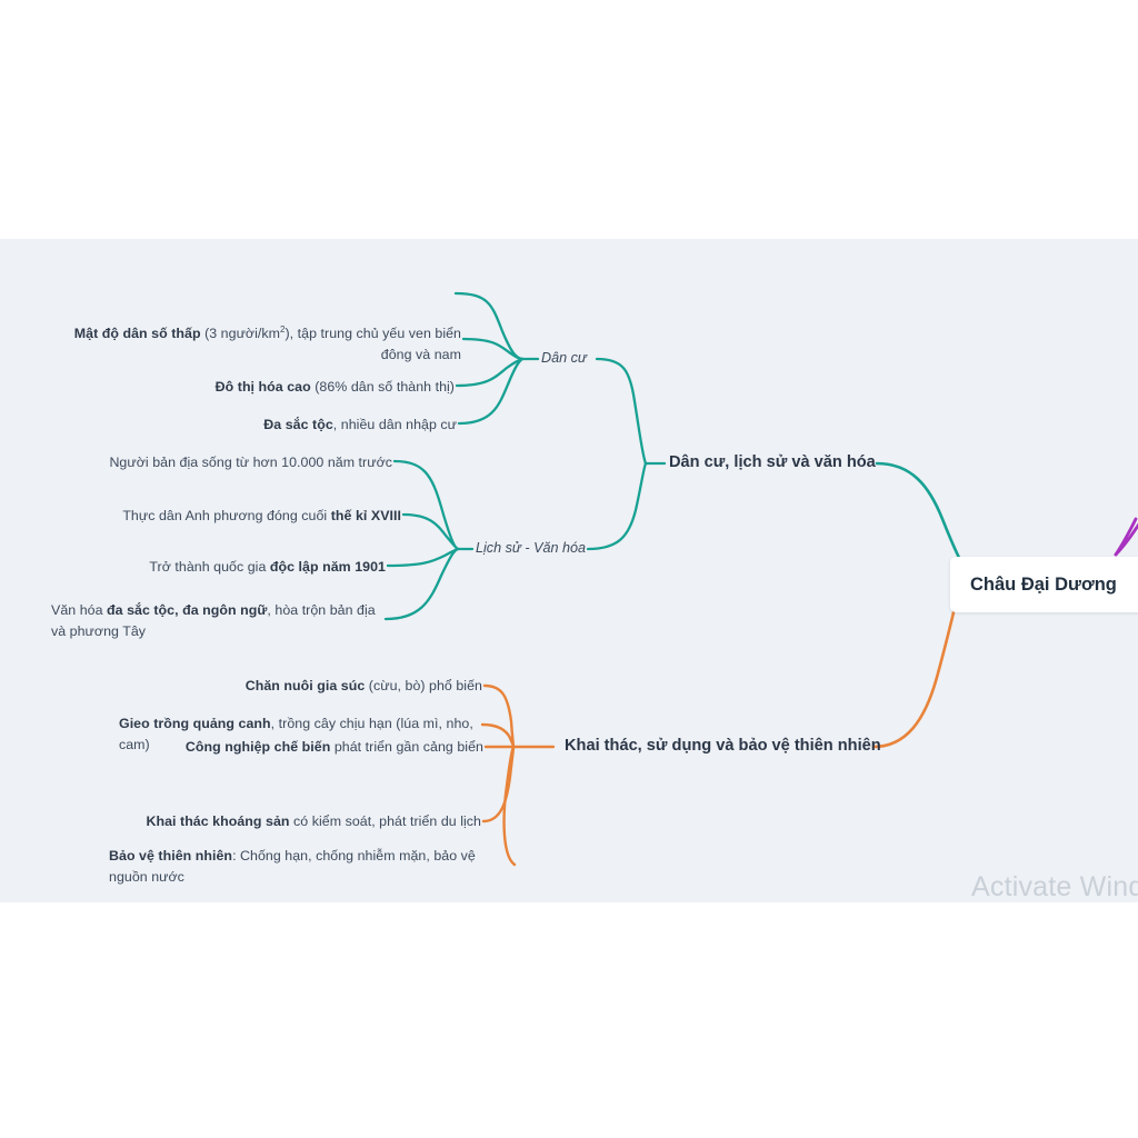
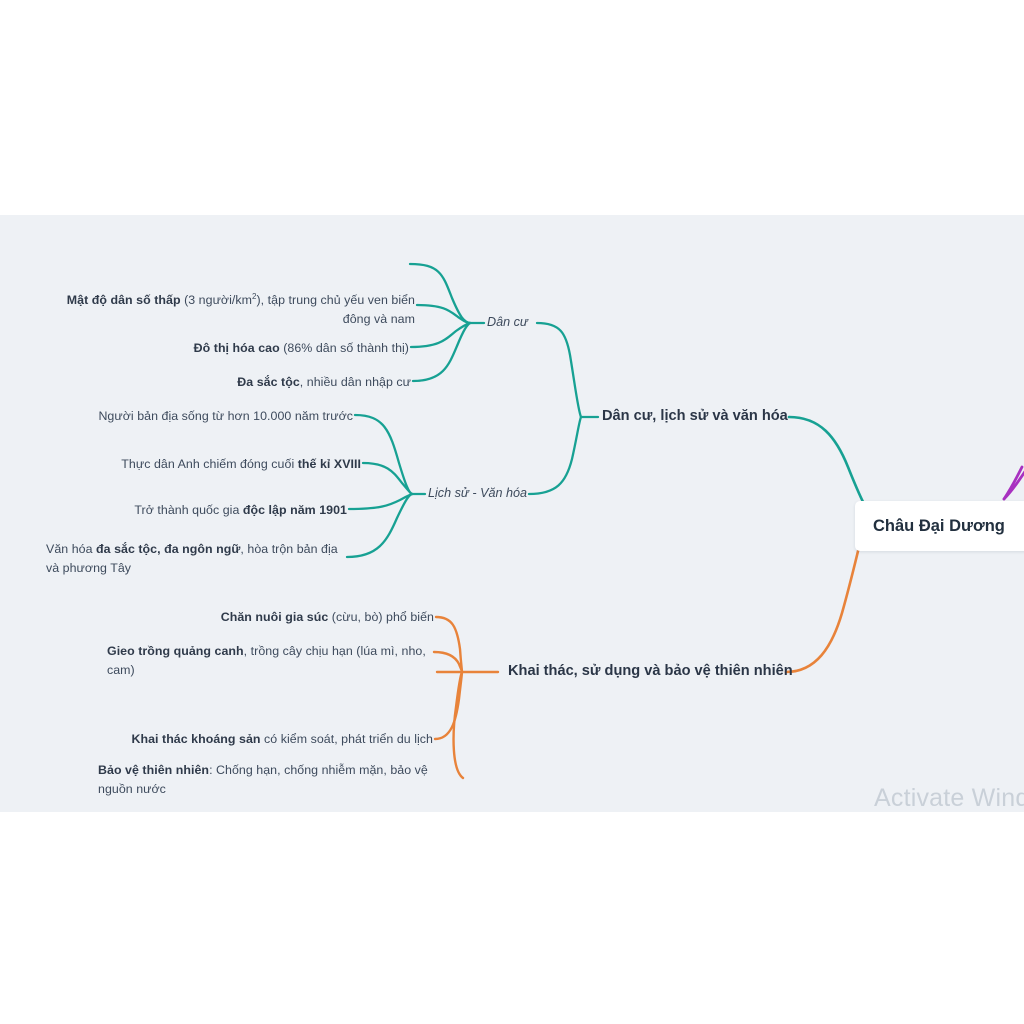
  Mật độ dân số thấp (3 người/km2), tập trung chủ yếu ven biển đông và nam
  Đô thị hóa cao (86% dân số thành thị)
  Đa sắc tộc, nhiều dân nhập cư
  Người bản địa sống từ hơn 10.000 năm trước
- Thực dân Anh phương đóng cuối thế kỉ XVIII
+ Thực dân Anh chiếm đóng cuối thế kỉ XVIII
  Trở thành quốc gia độc lập năm 1901
  Văn hóa đa sắc tộc, đa ngôn ngữ, hòa trộn bản địa và phương Tây
  Chăn nuôi gia súc (cừu, bò) phổ biến
  Gieo trồng quảng canh, trồng cây chịu hạn (lúa mì, nho, cam)
- Công nghiệp chế biến phát triển gần cảng biển
  Khai thác khoáng sản có kiểm soát, phát triển du lịch
  Bảo vệ thiên nhiên: Chống hạn, chống nhiễm mặn, bảo vệ nguồn nước
  Dân cư
  Lịch sử - Văn hóa
  Dân cư, lịch sử và văn hóa
  Khai thác, sử dụng và bảo vệ thiên nhiên
  Activate Wind
  Châu Đại Dương
